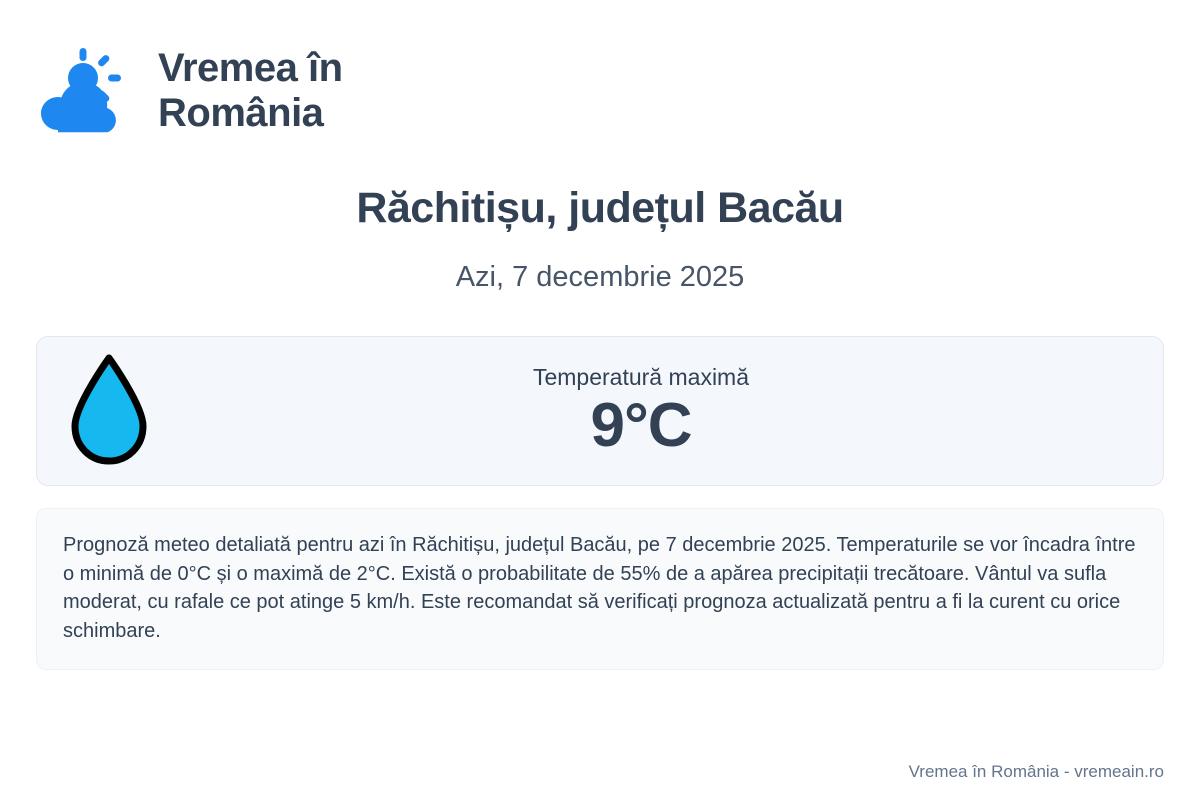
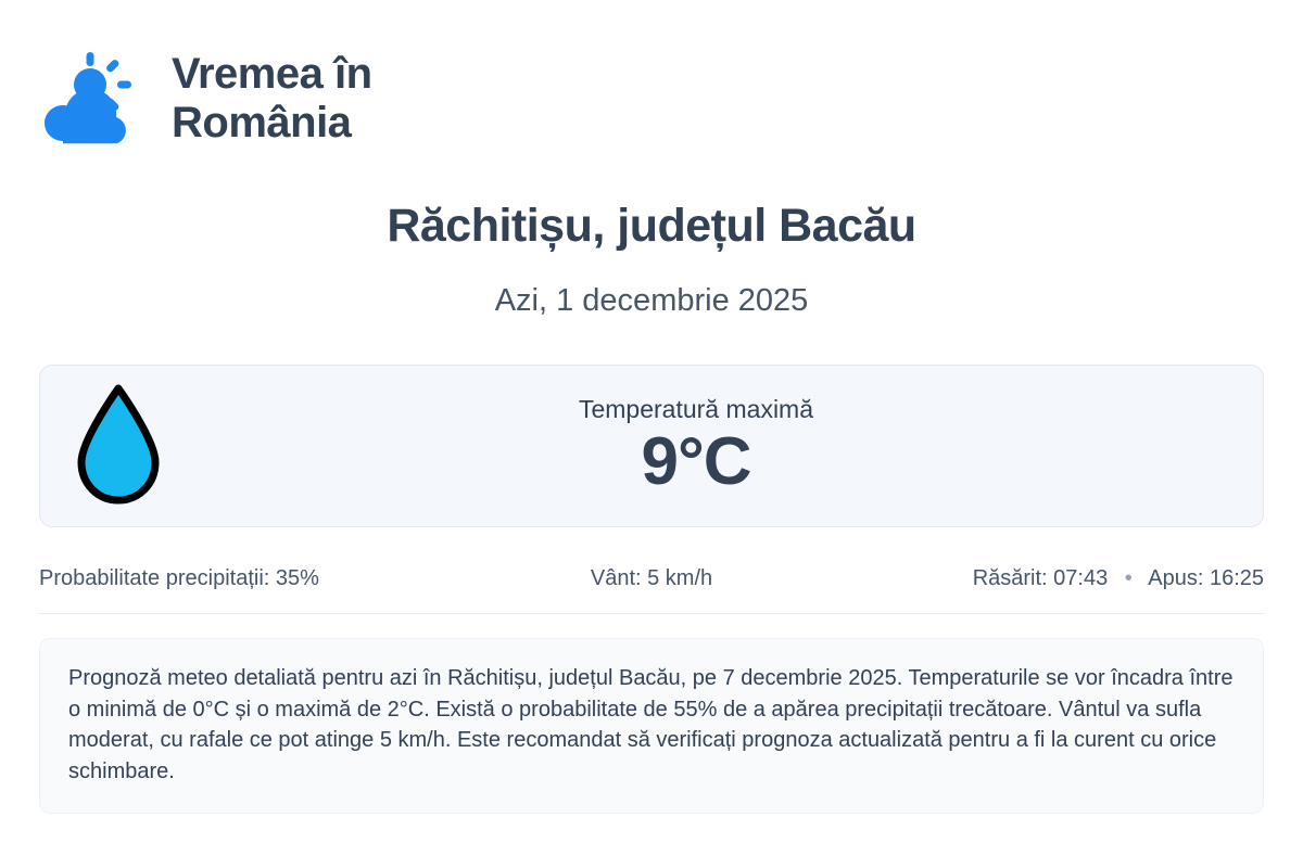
  Vremea în
  România
  Răchitișu, județul Bacău
- Azi, 7 decembrie 2025
+ Azi, 1 decembrie 2025
  Temperatură maximă
  9°C
+ Probabilitate precipitații: 35%
+ Vânt: 5 km/h
+ Răsărit: 07:43 • Apus: 16:25
  Prognoză meteo detaliată pentru azi în Răchitișu, județul Bacău, pe 7 decembrie 2025. Temperaturile se vor încadra între o minimă de 0°C și o maximă de 2°C. Există o probabilitate de 55% de a apărea precipitații trecătoare. Vântul va sufla moderat, cu rafale ce pot atinge 5 km/h. Este recomandat să verificați prognoza actualizată pentru a fi la curent cu orice schimbare.
- Vremea în România - vremeain.ro
